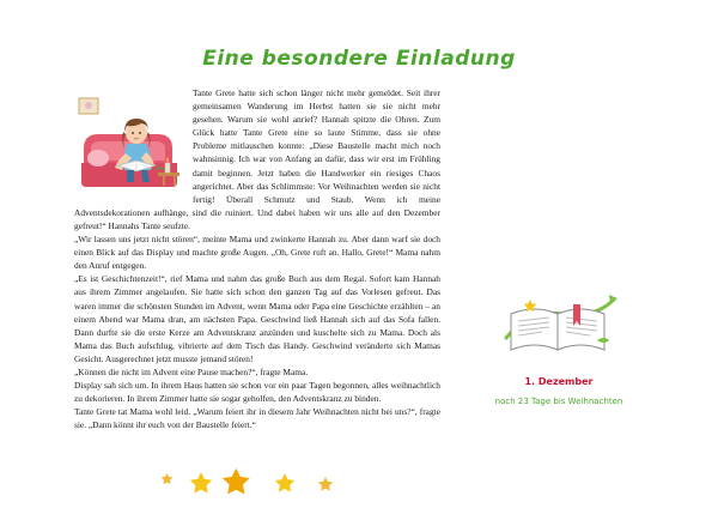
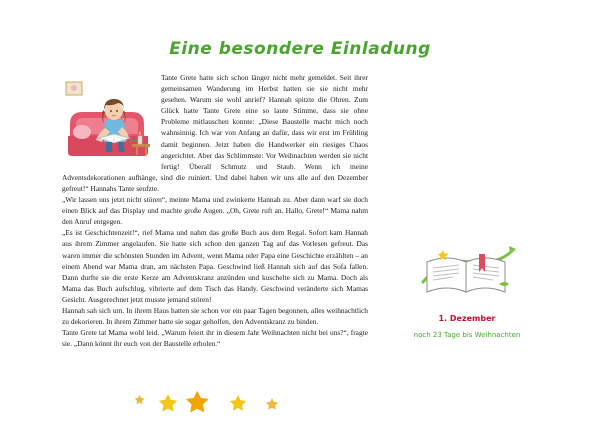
  Eine besondere Einladung
  Tante Grete hatte sich schon länger nicht mehr gemeldet. Seit ihrer gemeinsamen Wanderung im Herbst hatten sie sie nicht mehr gesehen. Warum sie wohl anrief? Hannah spitzte die Ohren. Zum Glück hatte Tante Grete eine so laute Stimme, dass sie ohne Probleme mitlauschen konnte: „Diese Baustelle macht mich noch wahnsinnig. Ich war von Anfang an dafür, dass wir erst im Frühling damit beginnen. Jetzt haben die Handwerker ein riesiges Chaos angerichtet. Aber das Schlimmste: Vor Weihnachten werden sie nicht fertig! Überall Schmutz und Staub. Wenn ich meine Adventsdekorationen aufhänge, sind die ruiniert. Und dabei haben wir uns alle auf den Dezember gefreut!“ Hannahs Tante seufzte.
  „Wir lassen uns jetzt nicht stören“, meinte Mama und zwinkerte Hannah zu. Aber dann warf sie doch einen Blick auf das Display und machte große Augen. „Oh, Grete ruft an. Hallo, Grete!“ Mama nahm den Anruf entgegen.
  „Es ist Geschichtenzeit!“, rief Mama und nahm das große Buch aus dem Regal. Sofort kam Hannah aus ihrem Zimmer angelaufen. Sie hatte sich schon den ganzen Tag auf das Vorlesen gefreut. Das waren immer die schönsten Stunden im Advent, wenn Mama oder Papa eine Geschichte erzählten – an einem Abend war Mama dran, am nächsten Papa. Geschwind ließ Hannah sich auf das Sofa fallen. Dann durfte sie die erste Kerze am Adventskranz anzünden und kuschelte sich zu Mama. Doch als Mama das Buch aufschlug, vibrierte auf dem Tisch das Handy. Geschwind veränderte sich Mamas Gesicht. Ausgerechnet jetzt musste jemand stören!
- „Können die nicht im Advent eine Pause machen?“, fragte Mama.
- Display sah sich um. In ihrem Haus hatten sie schon vor ein paar Tagen begonnen, alles weihnachtlich zu dekorieren. In ihrem Zimmer hatte sie sogar geholfen, den Adventskranz zu binden.
+ Hannah sah sich um. In ihrem Haus hatten sie schon vor ein paar Tagen begonnen, alles weihnachtlich zu dekorieren. In ihrem Zimmer hatte sie sogar geholfen, den Adventskranz zu binden.
- Tante Grete tat Mama wohl leid. „Warum feiert ihr in diesem Jahr Weihnachten nicht bei uns?“, fragte sie. „Dann könnt ihr euch von der Baustelle feiert.“
+ Tante Grete tat Mama wohl leid. „Warum feiert ihr in diesem Jahr Weihnachten nicht bei uns?“, fragte sie. „Dann könnt ihr euch von der Baustelle erholen.“
  1. Dezember
  noch 23 Tage bis Weihnachten
